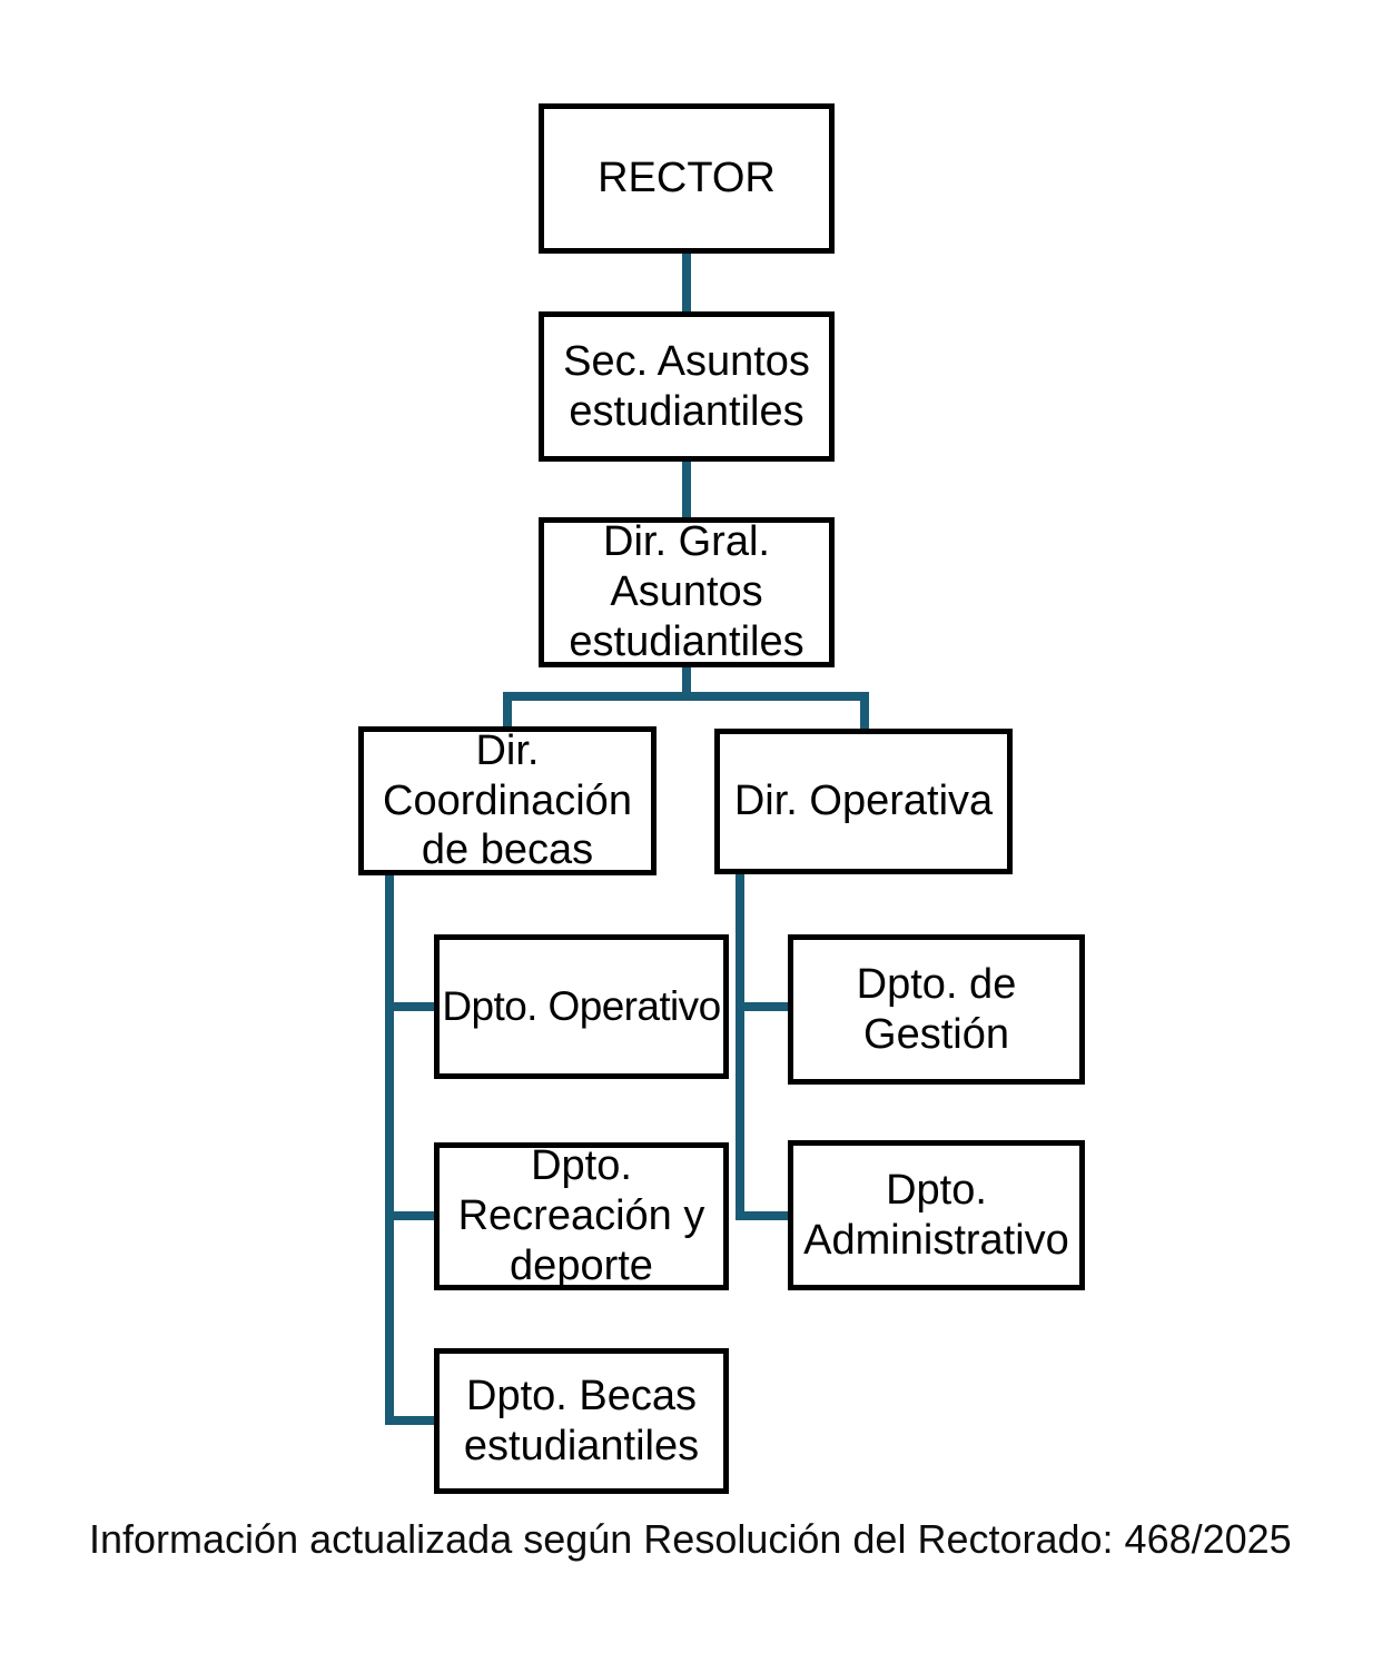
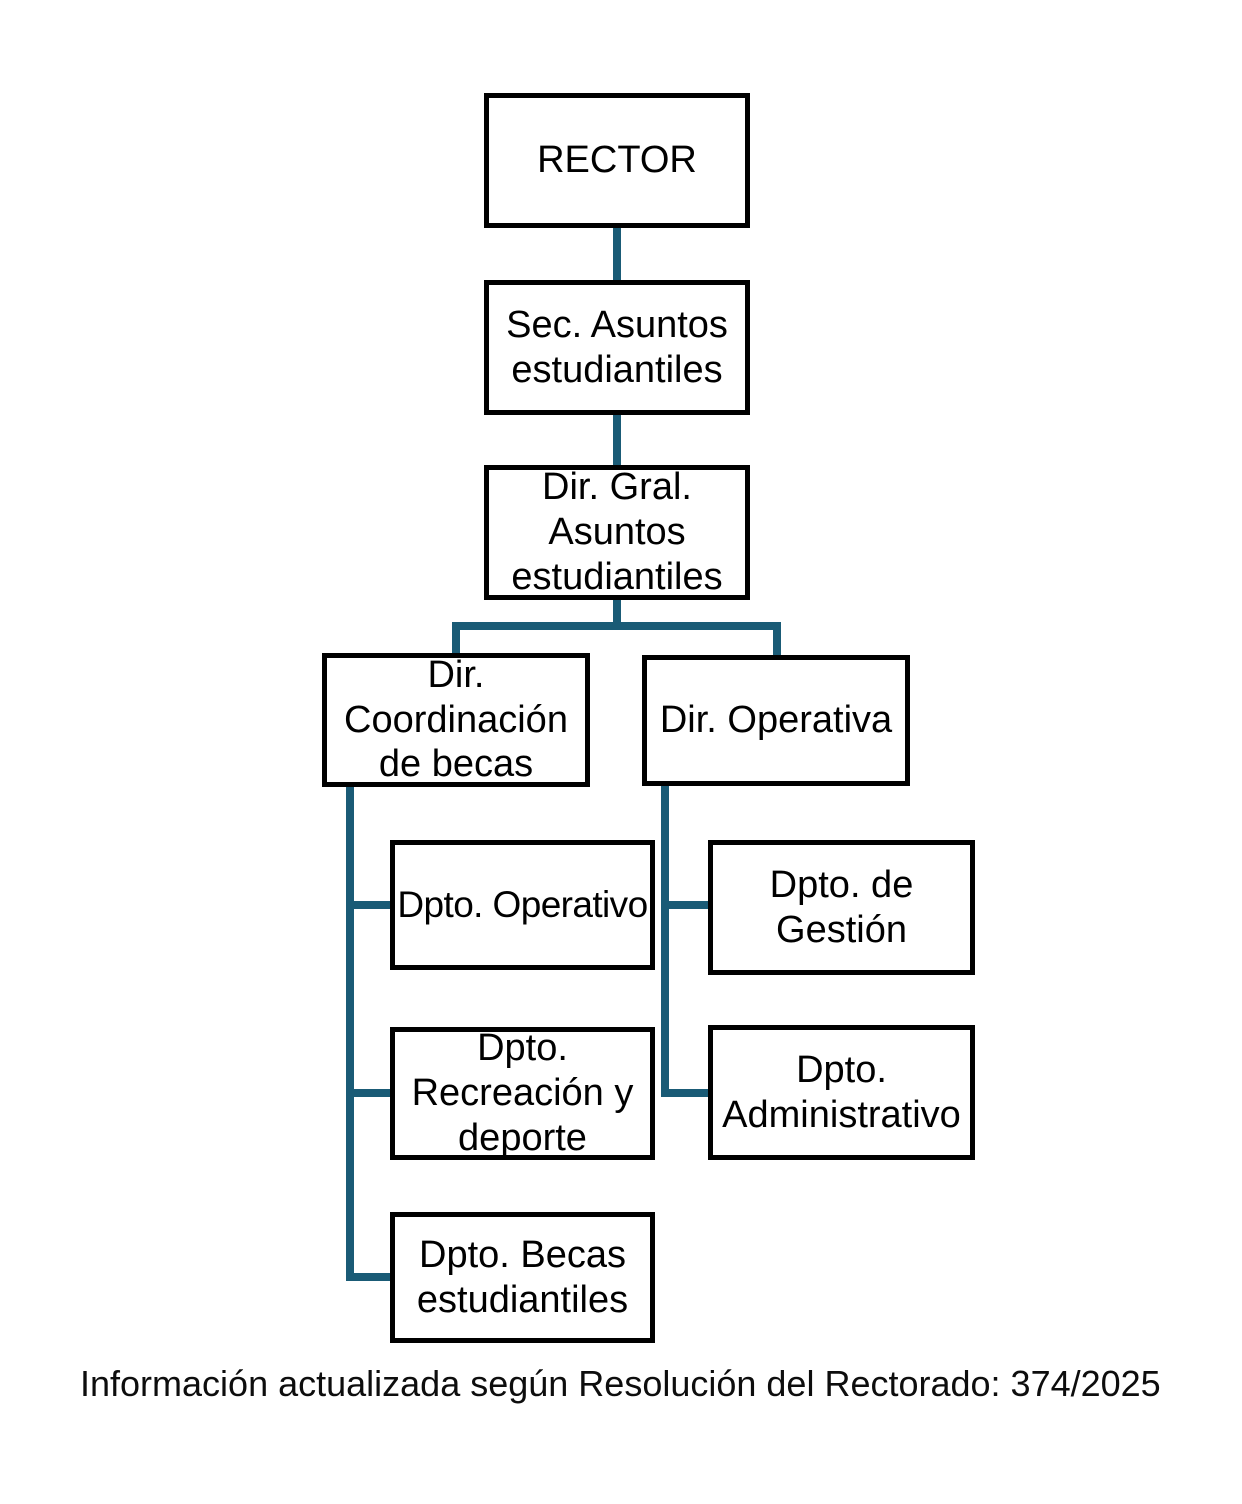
  RECTOR
  Sec. Asuntos
  estudiantiles
  Dir. Gral.
  Asuntos
  estudiantiles
  Dir.
  Coordinación
  de becas
  Dir. Operativa
  Dpto. Operativo
  Dpto. de
  Gestión
  Dpto.
  Recreación y
  deporte
  Dpto.
  Administrativo
  Dpto. Becas
  estudiantiles
- Información actualizada según Resolución del Rectorado: 468/2025
+ Información actualizada según Resolución del Rectorado: 374/2025
